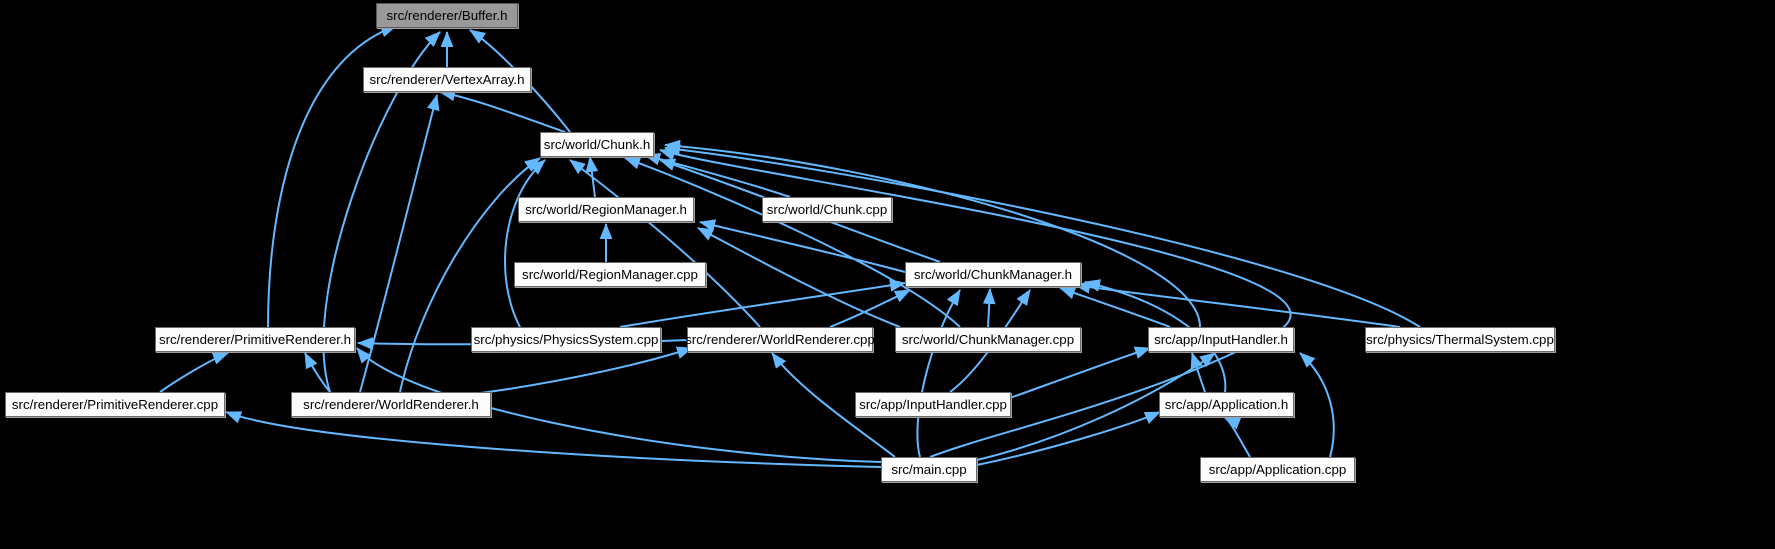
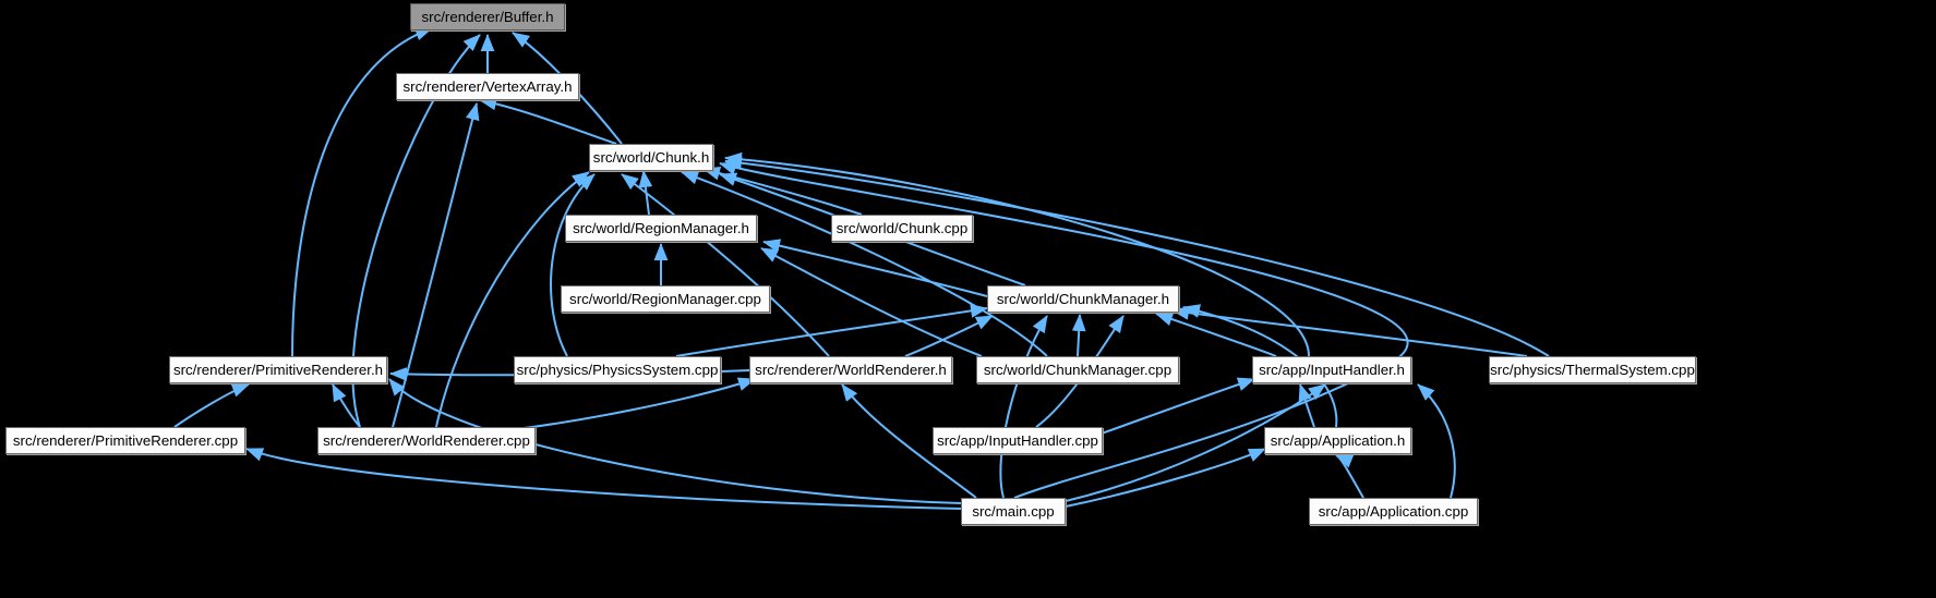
  src/renderer/Buffer.h
  src/renderer/VertexArray.h
  src/world/Chunk.h
  src/world/RegionManager.h
  src/world/Chunk.cpp
  src/world/RegionManager.cpp
  src/world/ChunkManager.h
  src/renderer/PrimitiveRenderer.h
  src/physics/PhysicsSystem.cpp
- src/renderer/WorldRenderer.cpp
+ src/renderer/WorldRenderer.h
  src/world/ChunkManager.cpp
  src/app/InputHandler.h
  src/physics/ThermalSystem.cpp
  src/renderer/PrimitiveRenderer.cpp
- src/renderer/WorldRenderer.h
+ src/renderer/WorldRenderer.cpp
  src/app/InputHandler.cpp
  src/app/Application.h
  src/main.cpp
  src/app/Application.cpp
